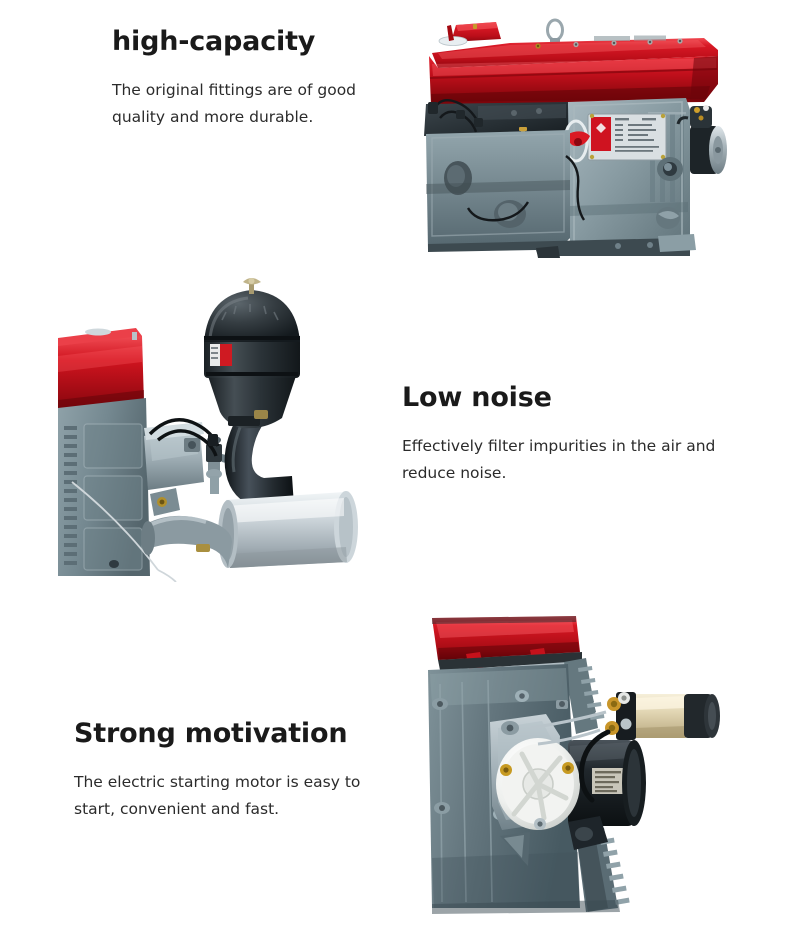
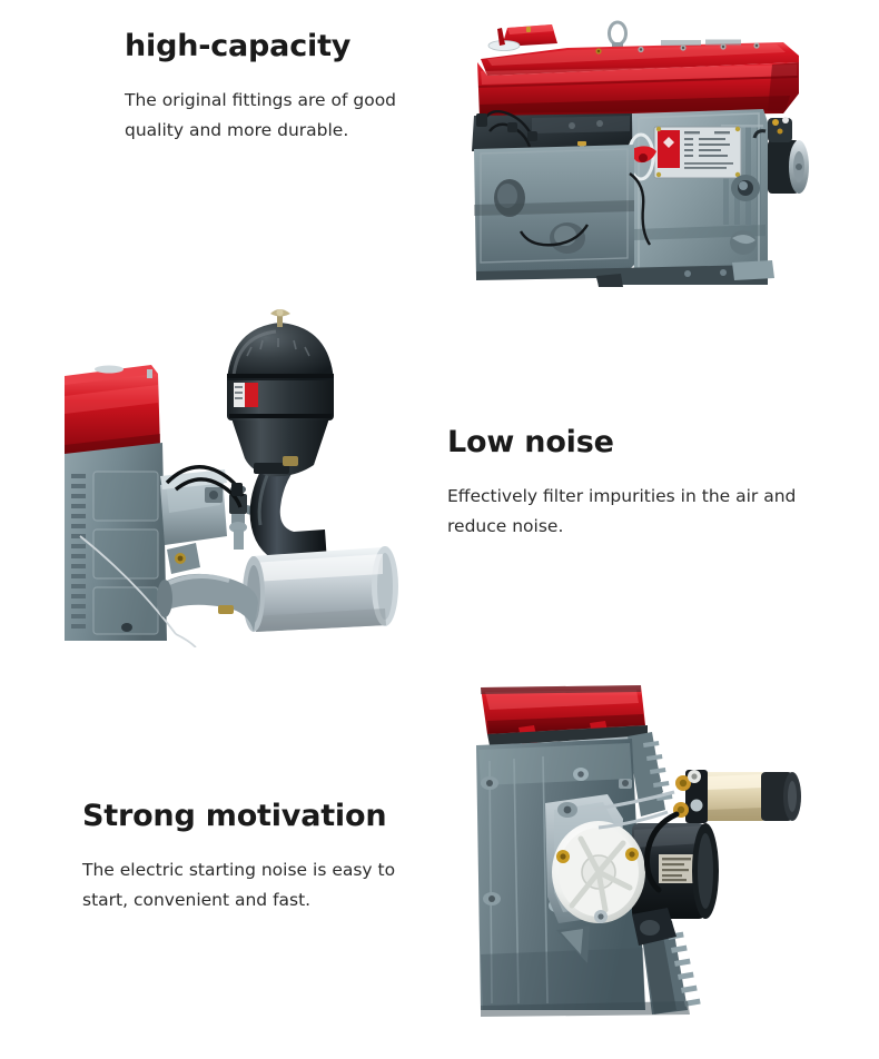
  high-capacity
  The original fittings are of good quality and more durable.
  Low noise
  Effectively filter impurities in the air and reduce noise.
  Strong motivation
- The electric starting motor is easy to start, convenient and fast.
+ The electric starting noise is easy to start, convenient and fast.
